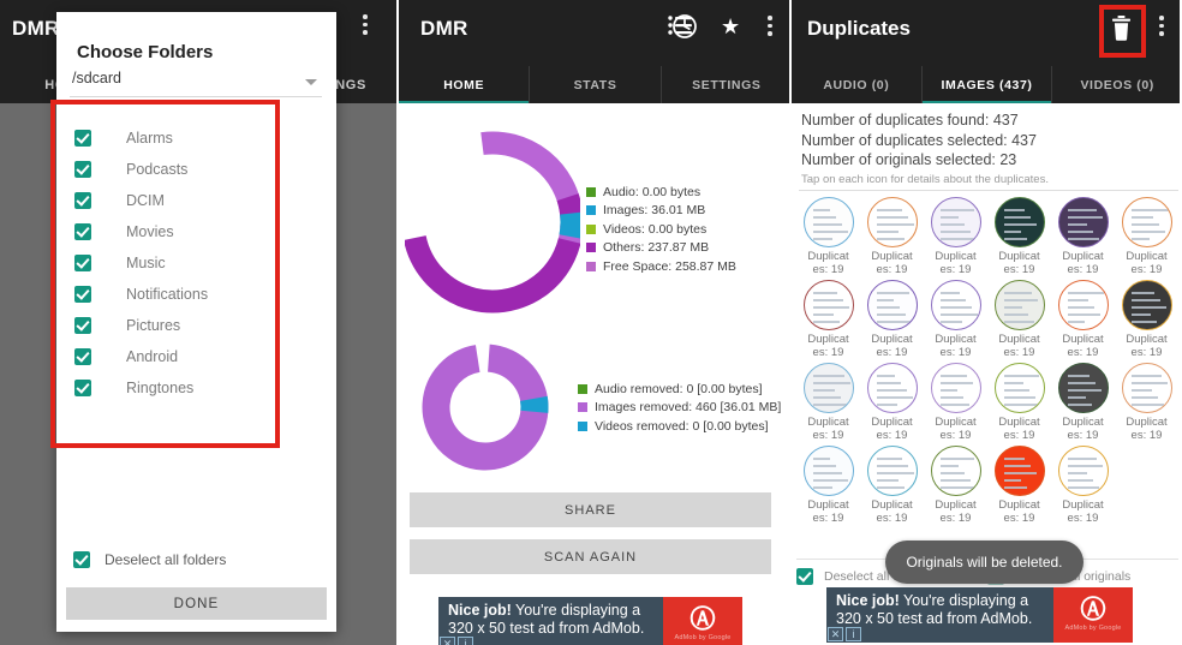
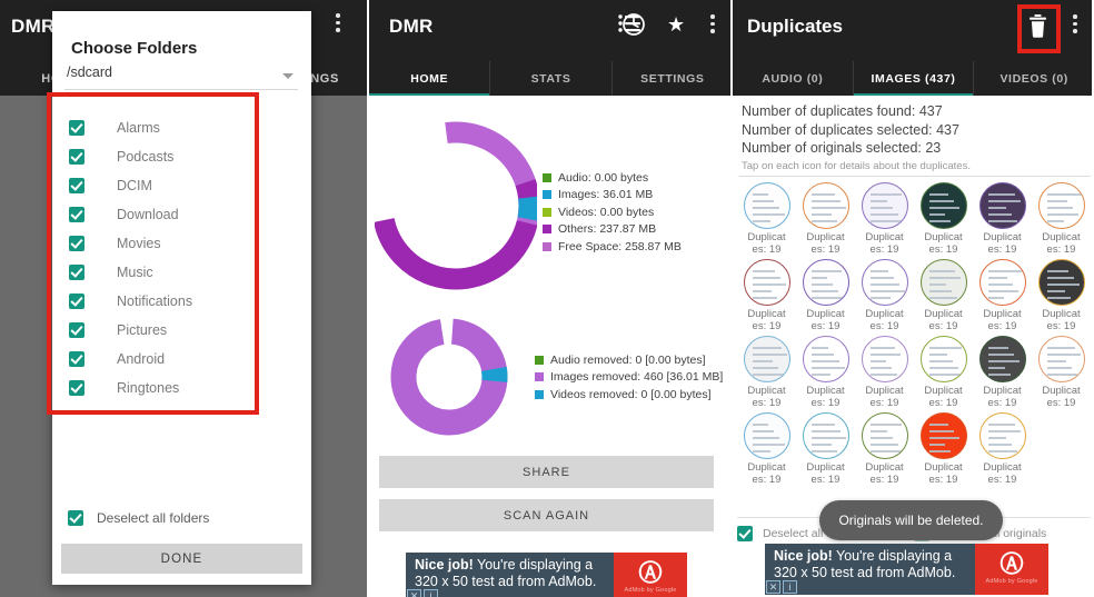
  DMR
  Choose Folders
  /sdcard
  Alarms
  Podcasts
  DCIM
+ Download
  Movies
  Music
  Notifications
  Pictures
  Android
  Ringtones
  Deselect all folders
  DONE
  DMR
  ★
  HOME
  STATS
  SETTINGS
  Duplicates
  AUDIO (0)
  IMAGES (437)
  VIDEOS (0)
  Audio: 0.00 bytes
  Images: 36.01 MB
  Videos: 0.00 bytes
  Others: 237.87 MB
  Free Space: 258.87 MB
  Audio removed: 0 [0.00 bytes]
  Images removed: 460 [36.01 MB]
  Videos removed: 0 [0.00 bytes]
  SHARE
  SCAN AGAIN
  Nice job! You're displaying a 320 x 50 test ad from AdMob.
  Ⓐ
  ✕
  i
  Number of duplicates found: 437
  Number of duplicates selected: 437
  Number of originals selected: 23
  Tap on each icon for details about the duplicates.
  Duplicates: 19
  Duplicates: 19
  Duplicates: 19
  Duplicates: 19
  Duplicates: 19
  Duplicates: 19
  Duplicates: 19
  Duplicates: 19
  Duplicates: 19
  Duplicates: 19
  Duplicates: 19
  Duplicates: 19
  Duplicates: 19
  Duplicates: 19
  Duplicates: 19
  Duplicates: 19
  Duplicates: 19
  Duplicates: 19
  Duplicates: 19
  Duplicates: 19
  Duplicates: 19
  Duplicates: 19
  Duplicates: 19
  Originals will be deleted.
  Nice job! You're displaying a 320 x 50 test ad from AdMob.
  Ⓐ
  ✕
  i
